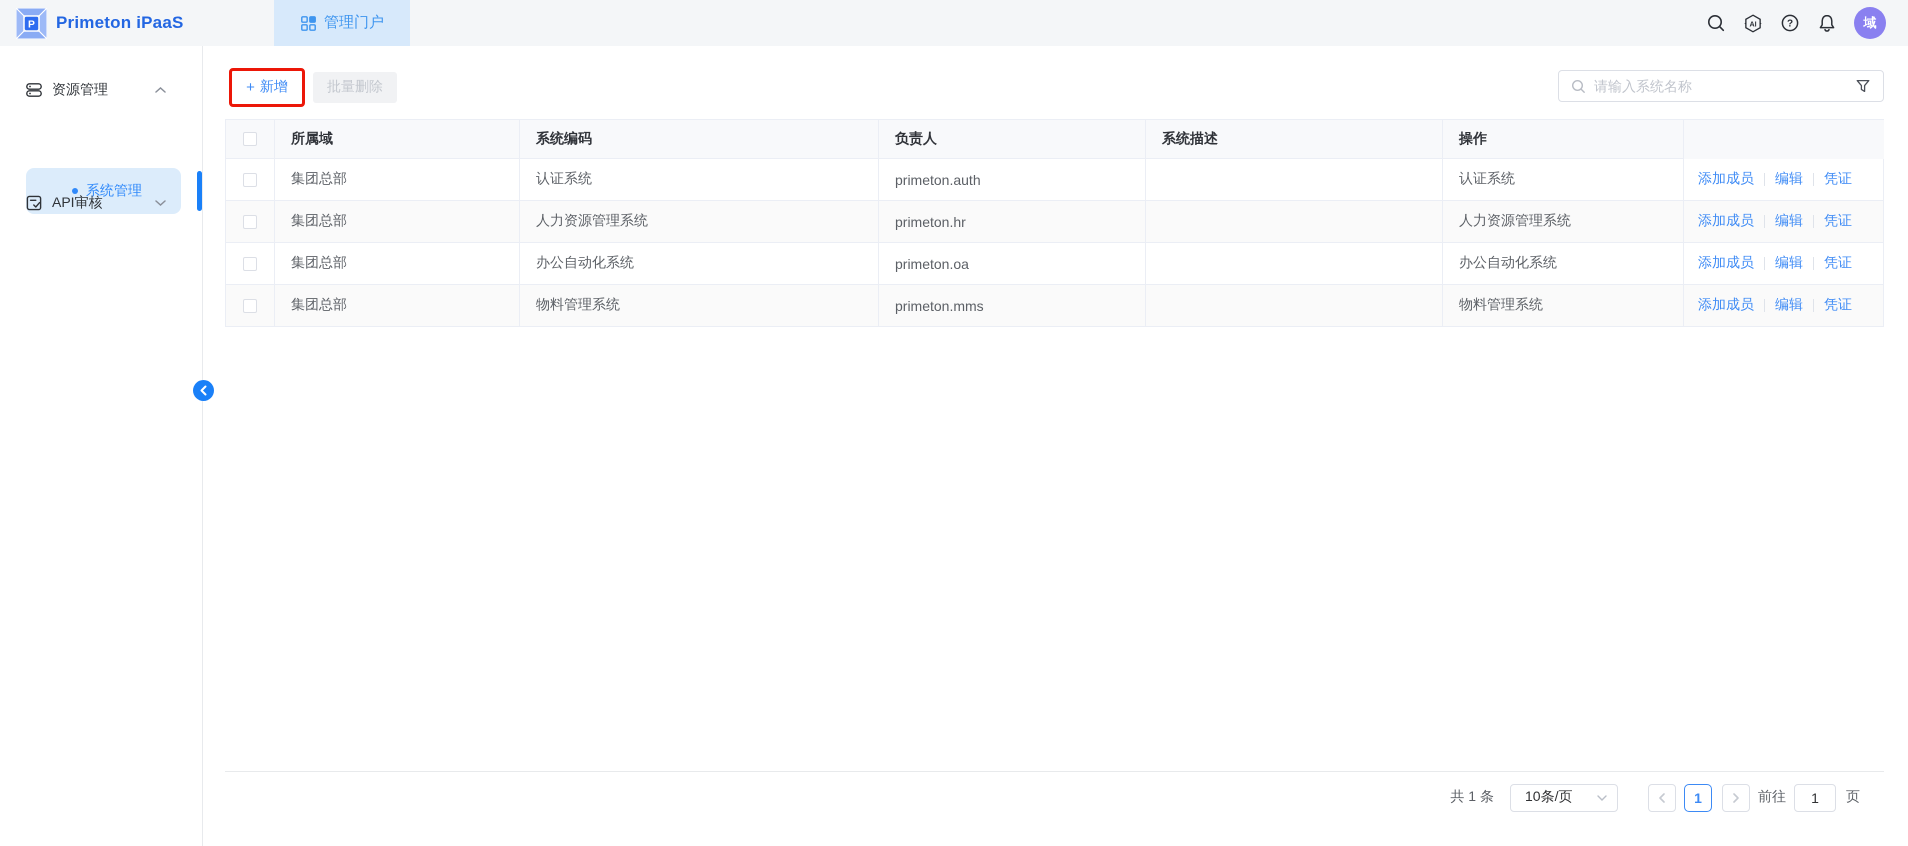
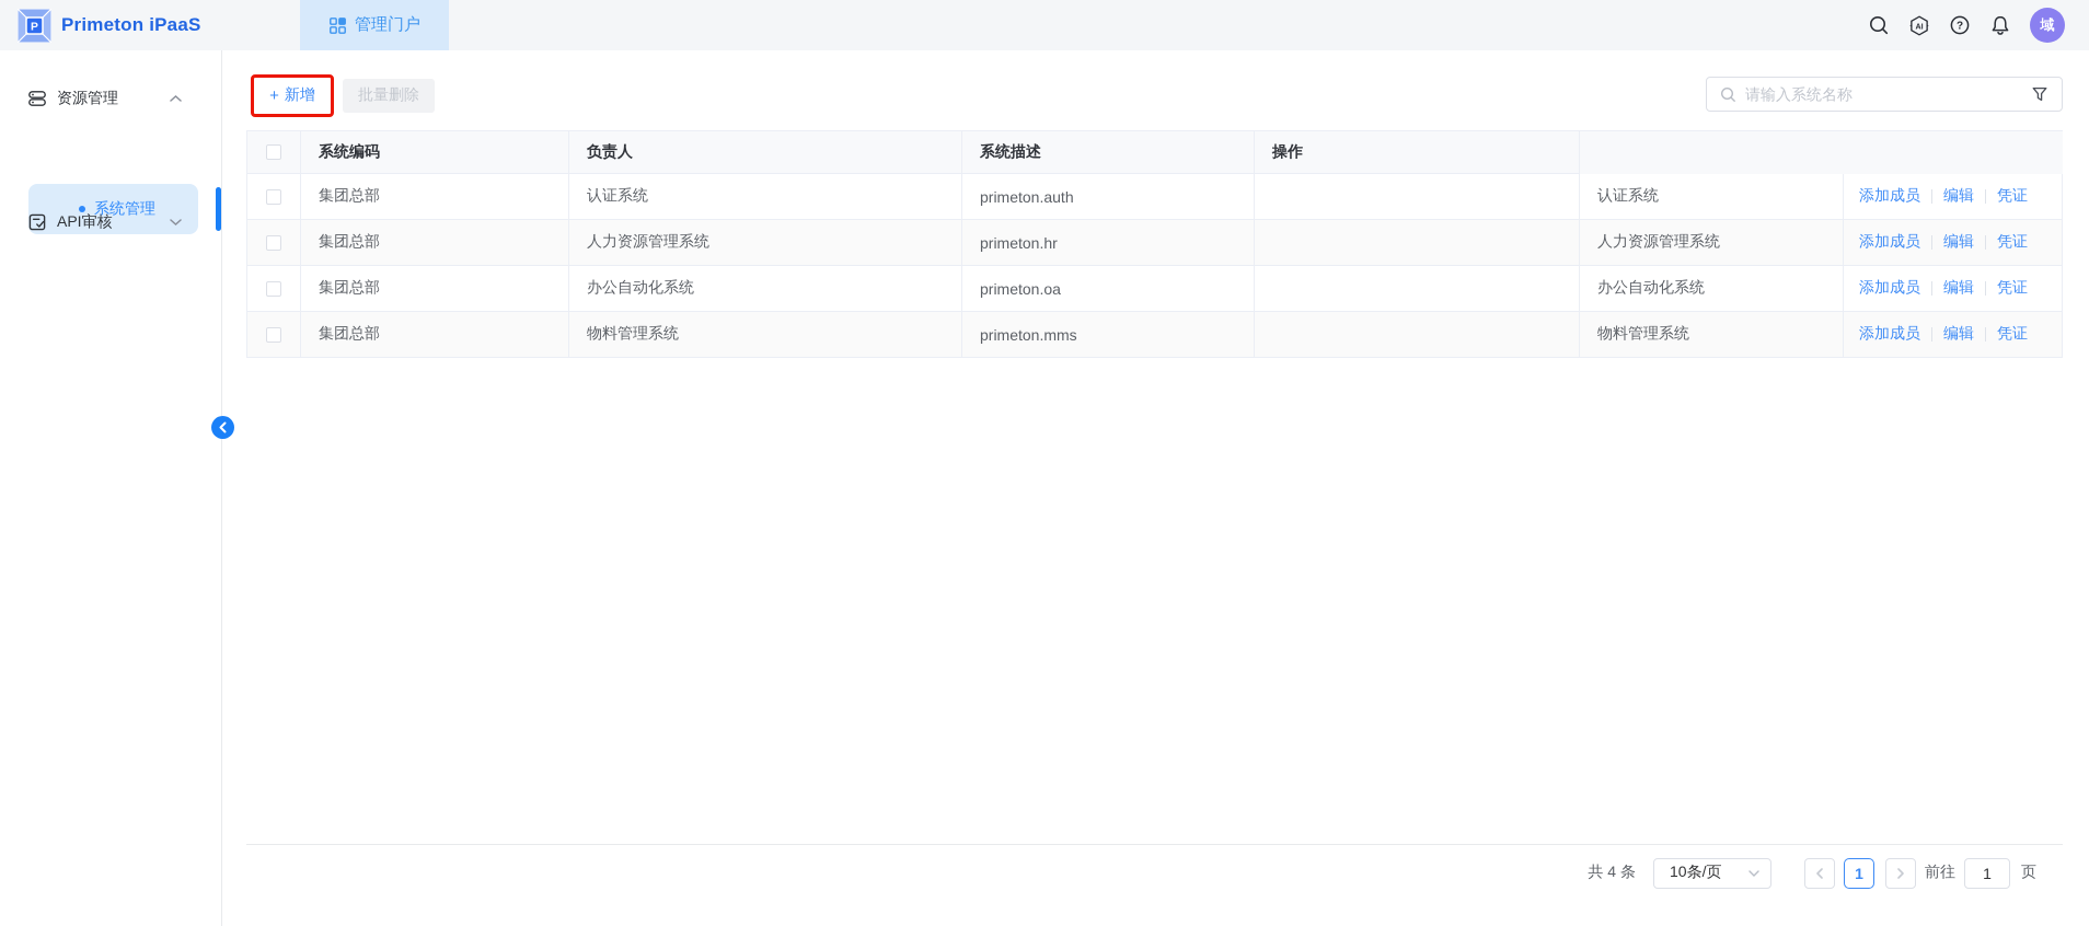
  P
  Primeton iPaaS
  管理门户
  AI
  ?
  域
  资源管理
  系统管理
  API审核
  +
  新增
  批量删除
  请输入系统名称
- 所属域
  系统编码
  负责人
  系统描述
  操作
  集团总部
  认证系统
  primeton.auth
  认证系统
  添加成员
  编辑
  凭证
  集团总部
  人力资源管理系统
  primeton.hr
  人力资源管理系统
  添加成员
  编辑
  凭证
  集团总部
  办公自动化系统
  primeton.oa
  办公自动化系统
  添加成员
  编辑
  凭证
  集团总部
  物料管理系统
  primeton.mms
  物料管理系统
  添加成员
  编辑
  凭证
- 共 1 条
+ 共 4 条
  10条/页
  1
  前往
  1
  页
